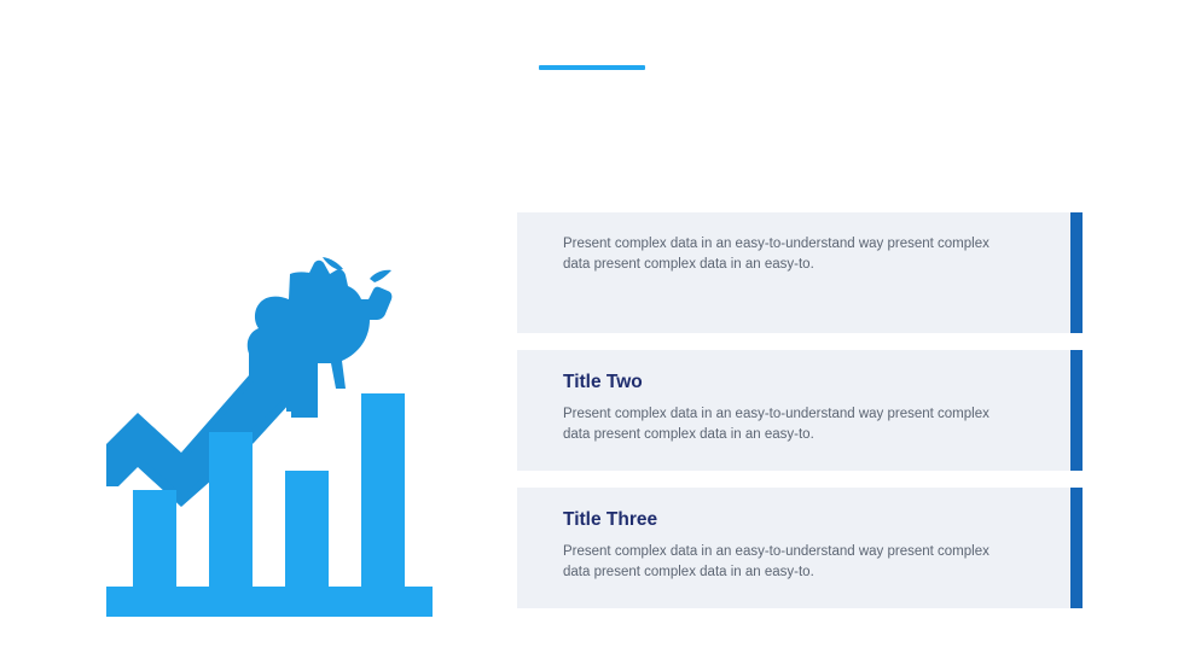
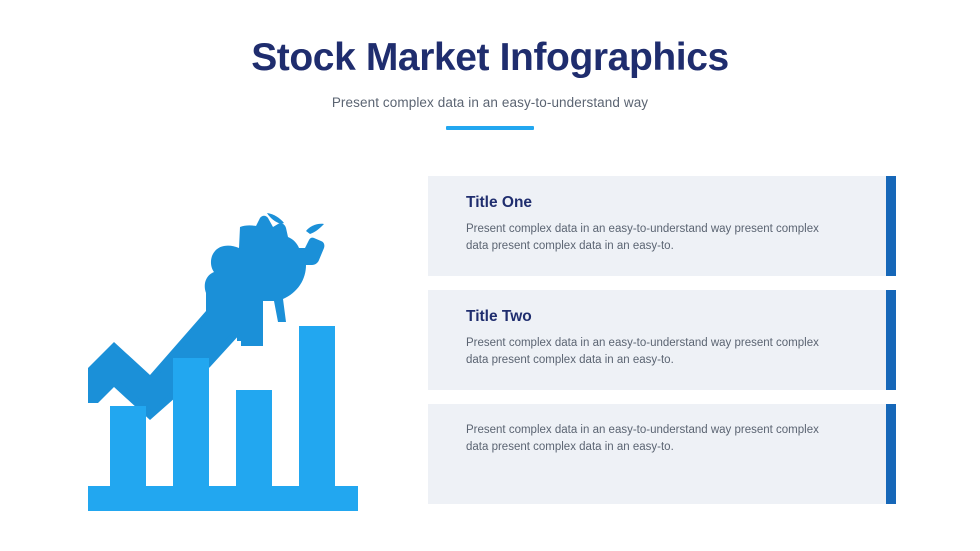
+ Stock Market Infographics
+ Present complex data in an easy-to-understand way
+ Title One
  Present complex data in an easy-to-understand way present complex data present complex data in an easy-to.
  Title Two
  Present complex data in an easy-to-understand way present complex data present complex data in an easy-to.
- Title Three
  Present complex data in an easy-to-understand way present complex data present complex data in an easy-to.
